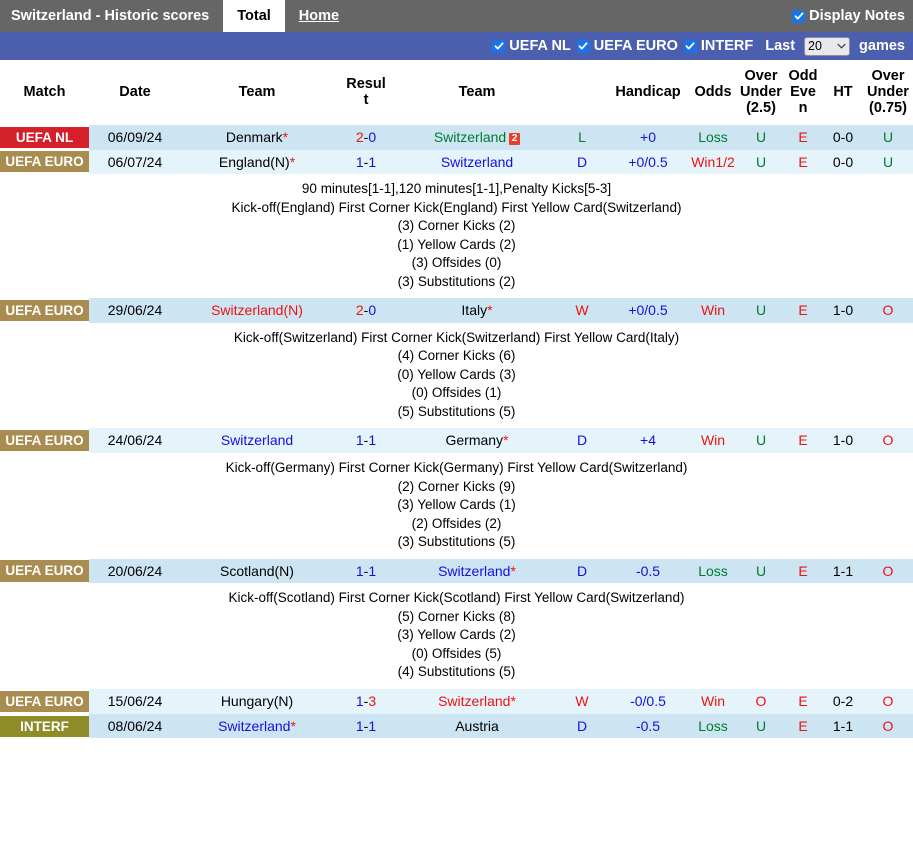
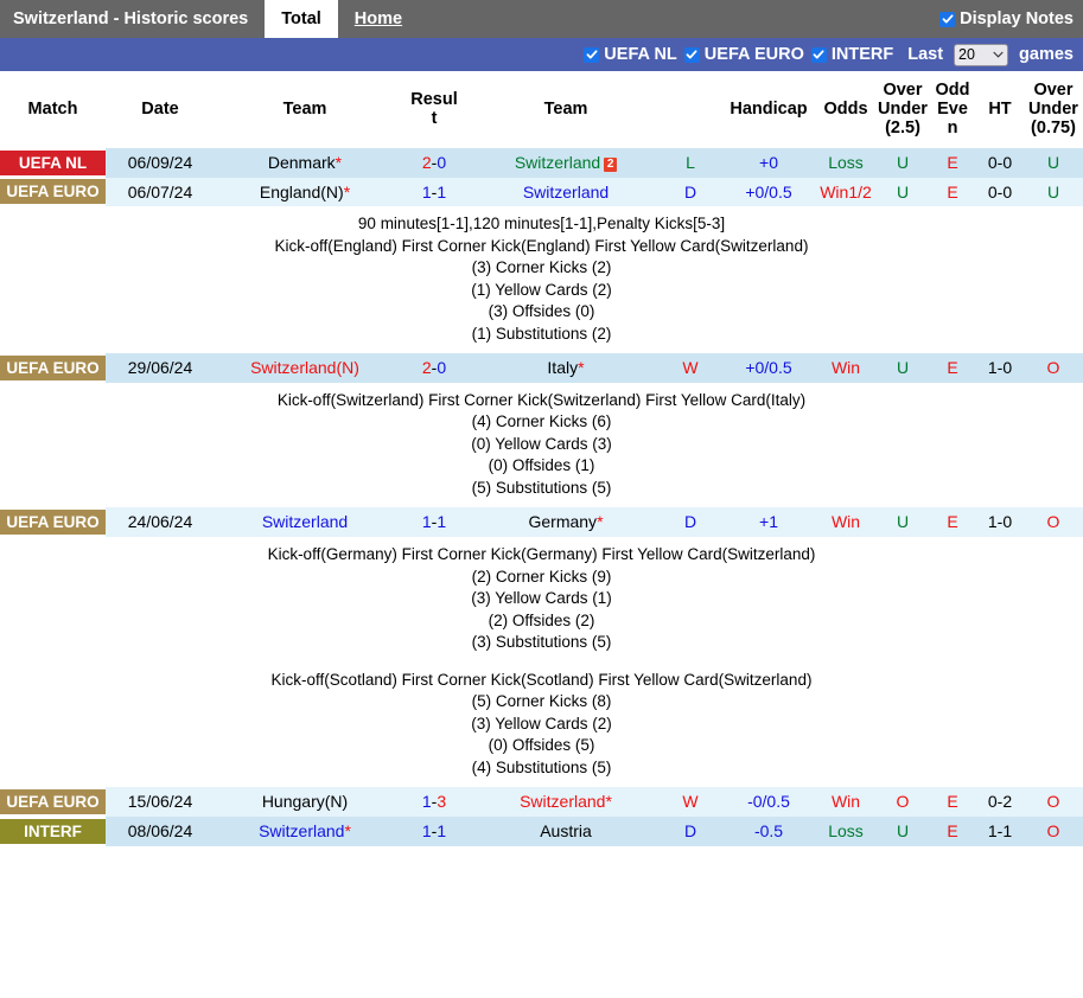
  Switzerland - Historic scores
  Total
  Home
  Display Notes
  UEFA NL
  UEFA EURO
  INTERF
  Last
  20
  games
  Match	Date	Team	Resul t	Team		Handicap	Odds	Over Under (2.5)	Odd Eve n	HT	Over Under (0.75)
  UEFA NL	06/09/24	Denmark*	2-0	Switzerland 2	L	+0	Loss	U	E	0-0	U
  UEFA EURO	06/07/24	England(N)*	1-1	Switzerland	D	+0/0.5	Win1/2	U	E	0-0	U
- 90 minutes[1-1],120 minutes[1-1],Penalty Kicks[5-3]Kick-off(England) First Corner Kick(England) First Yellow Card(Switzerland)(3) Corner Kicks (2)(1) Yellow Cards (2)(3) Offsides (0)(3) Substitutions (2)
+ 90 minutes[1-1],120 minutes[1-1],Penalty Kicks[5-3]Kick-off(England) First Corner Kick(England) First Yellow Card(Switzerland)(3) Corner Kicks (2)(1) Yellow Cards (2)(3) Offsides (0)(1) Substitutions (2)
  UEFA EURO	29/06/24	Switzerland(N)	2-0	Italy*	W	+0/0.5	Win	U	E	1-0	O
  Kick-off(Switzerland) First Corner Kick(Switzerland) First Yellow Card(Italy)(4) Corner Kicks (6)(0) Yellow Cards (3)(0) Offsides (1)(5) Substitutions (5)
- UEFA EURO	24/06/24	Switzerland	1-1	Germany*	D	+4	Win	U	E	1-0	O
+ UEFA EURO	24/06/24	Switzerland	1-1	Germany*	D	+1	Win	U	E	1-0	O
  Kick-off(Germany) First Corner Kick(Germany) First Yellow Card(Switzerland)(2) Corner Kicks (9)(3) Yellow Cards (1)(2) Offsides (2)(3) Substitutions (5)
- UEFA EURO	20/06/24	Scotland(N)	1-1	Switzerland*	D	-0.5	Loss	U	E	1-1	O
  Kick-off(Scotland) First Corner Kick(Scotland) First Yellow Card(Switzerland)(5) Corner Kicks (8)(3) Yellow Cards (2)(0) Offsides (5)(4) Substitutions (5)
  UEFA EURO	15/06/24	Hungary(N)	1-3	Switzerland*	W	-0/0.5	Win	O	E	0-2	O
  INTERF	08/06/24	Switzerland*	1-1	Austria	D	-0.5	Loss	U	E	1-1	O
